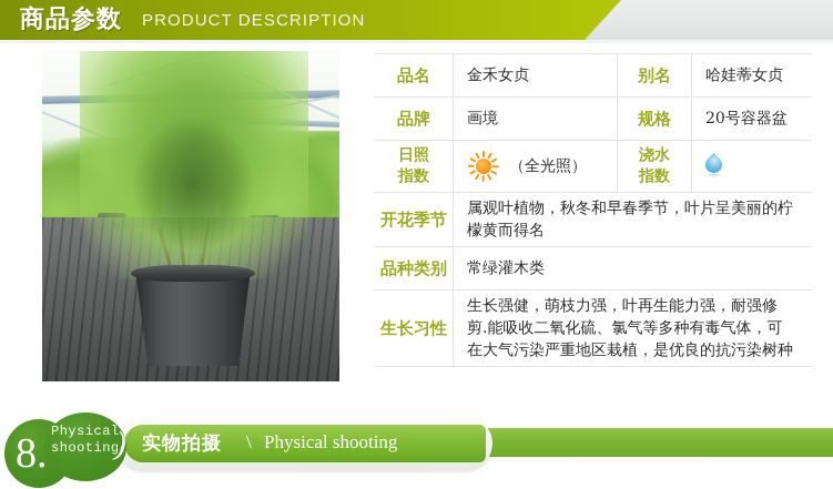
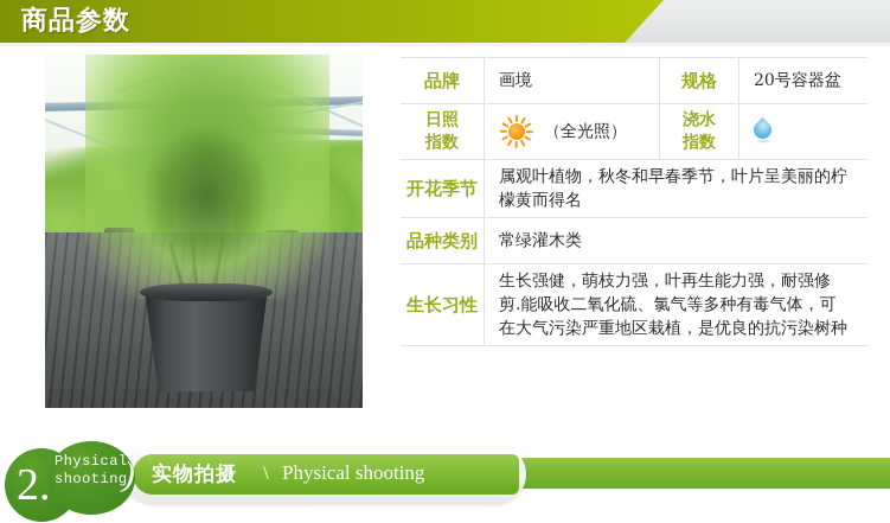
  商品参数
- PRODUCT DESCRIPTION
- 品名
- 金禾女贞
- 别名
- 哈娃蒂女贞
  品牌
  画境
  规格
  20号容器盆
  日照
  指数
  （全光照）
  浇水
  指数
  开花季节
  属观叶植物，秋冬和早春季节，叶片呈美丽的柠檬黄而得名
  品种类别
  常绿灌木类
  生长习性
  生长强健，萌枝力强，叶再生能力强，耐强修剪.能吸收二氧化硫、氯气等多种有毒气体，可在大气污染严重地区栽植，是优良的抗污染树种
  实物拍摄
  \
  Physical shooting
- 8.
+ 2.
  Physical
  shooting
